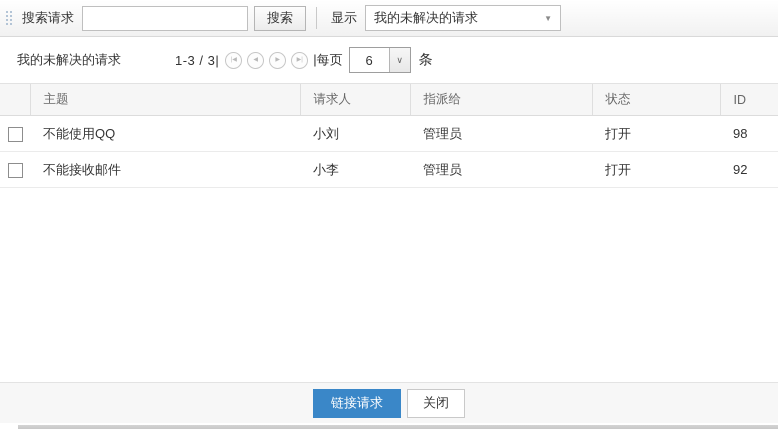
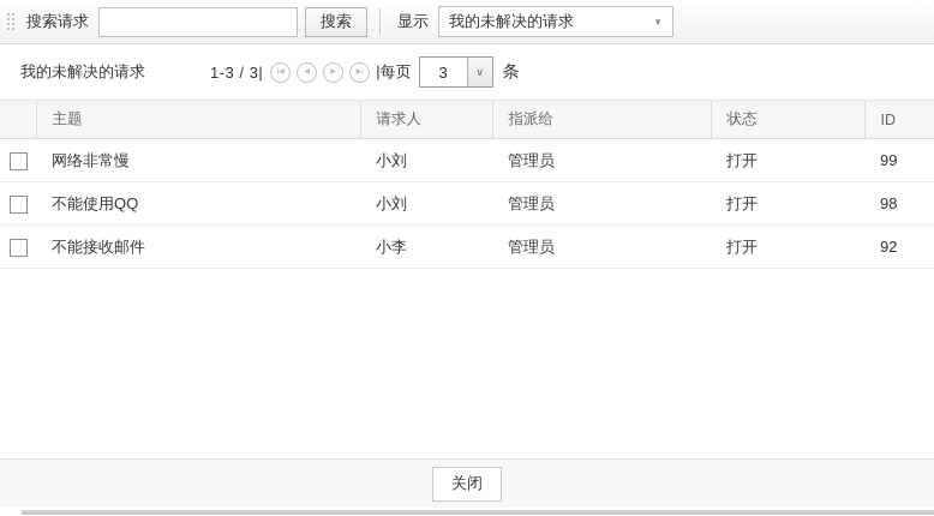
  搜索请求
  搜索
  显示
  我的未解决的请求
  ▼
  我的未解决的请求
  1-3 / 3|
  |每页
- 6
+ 3
  ∨
  条
  	主题	请求人	指派给	状态	ID
+ 	网络非常慢	小刘	管理员	打开	99
  	不能使用QQ	小刘	管理员	打开	98
  	不能接收邮件	小李	管理员	打开	92
- 链接请求
  关闭
